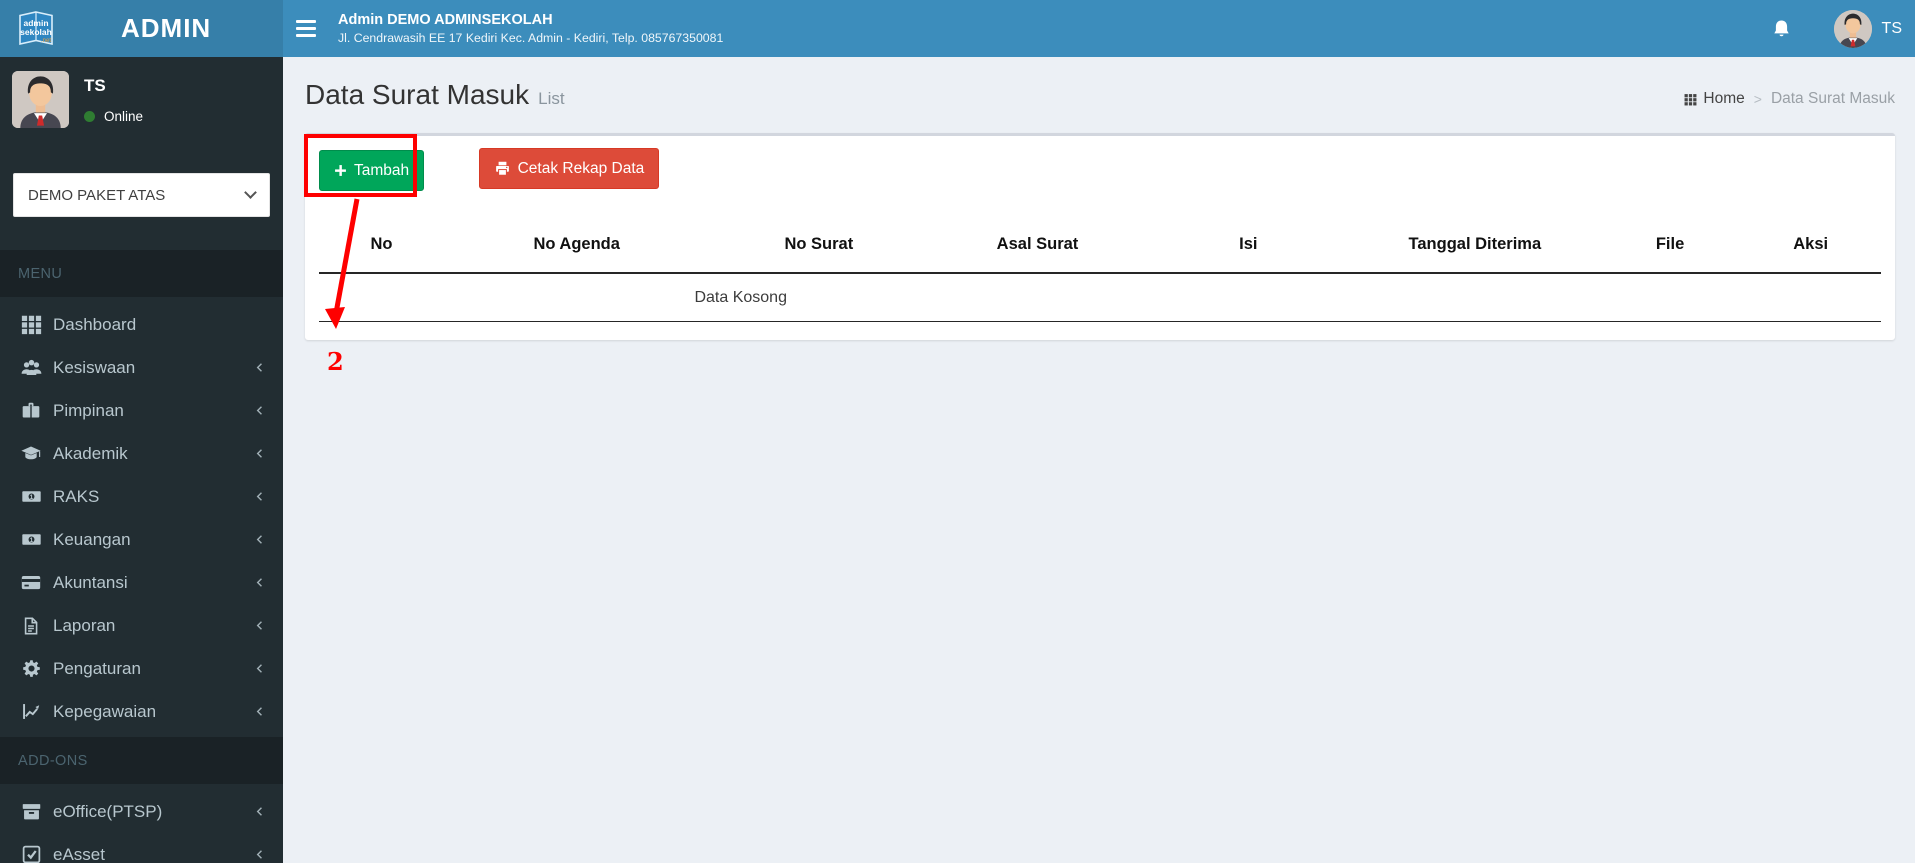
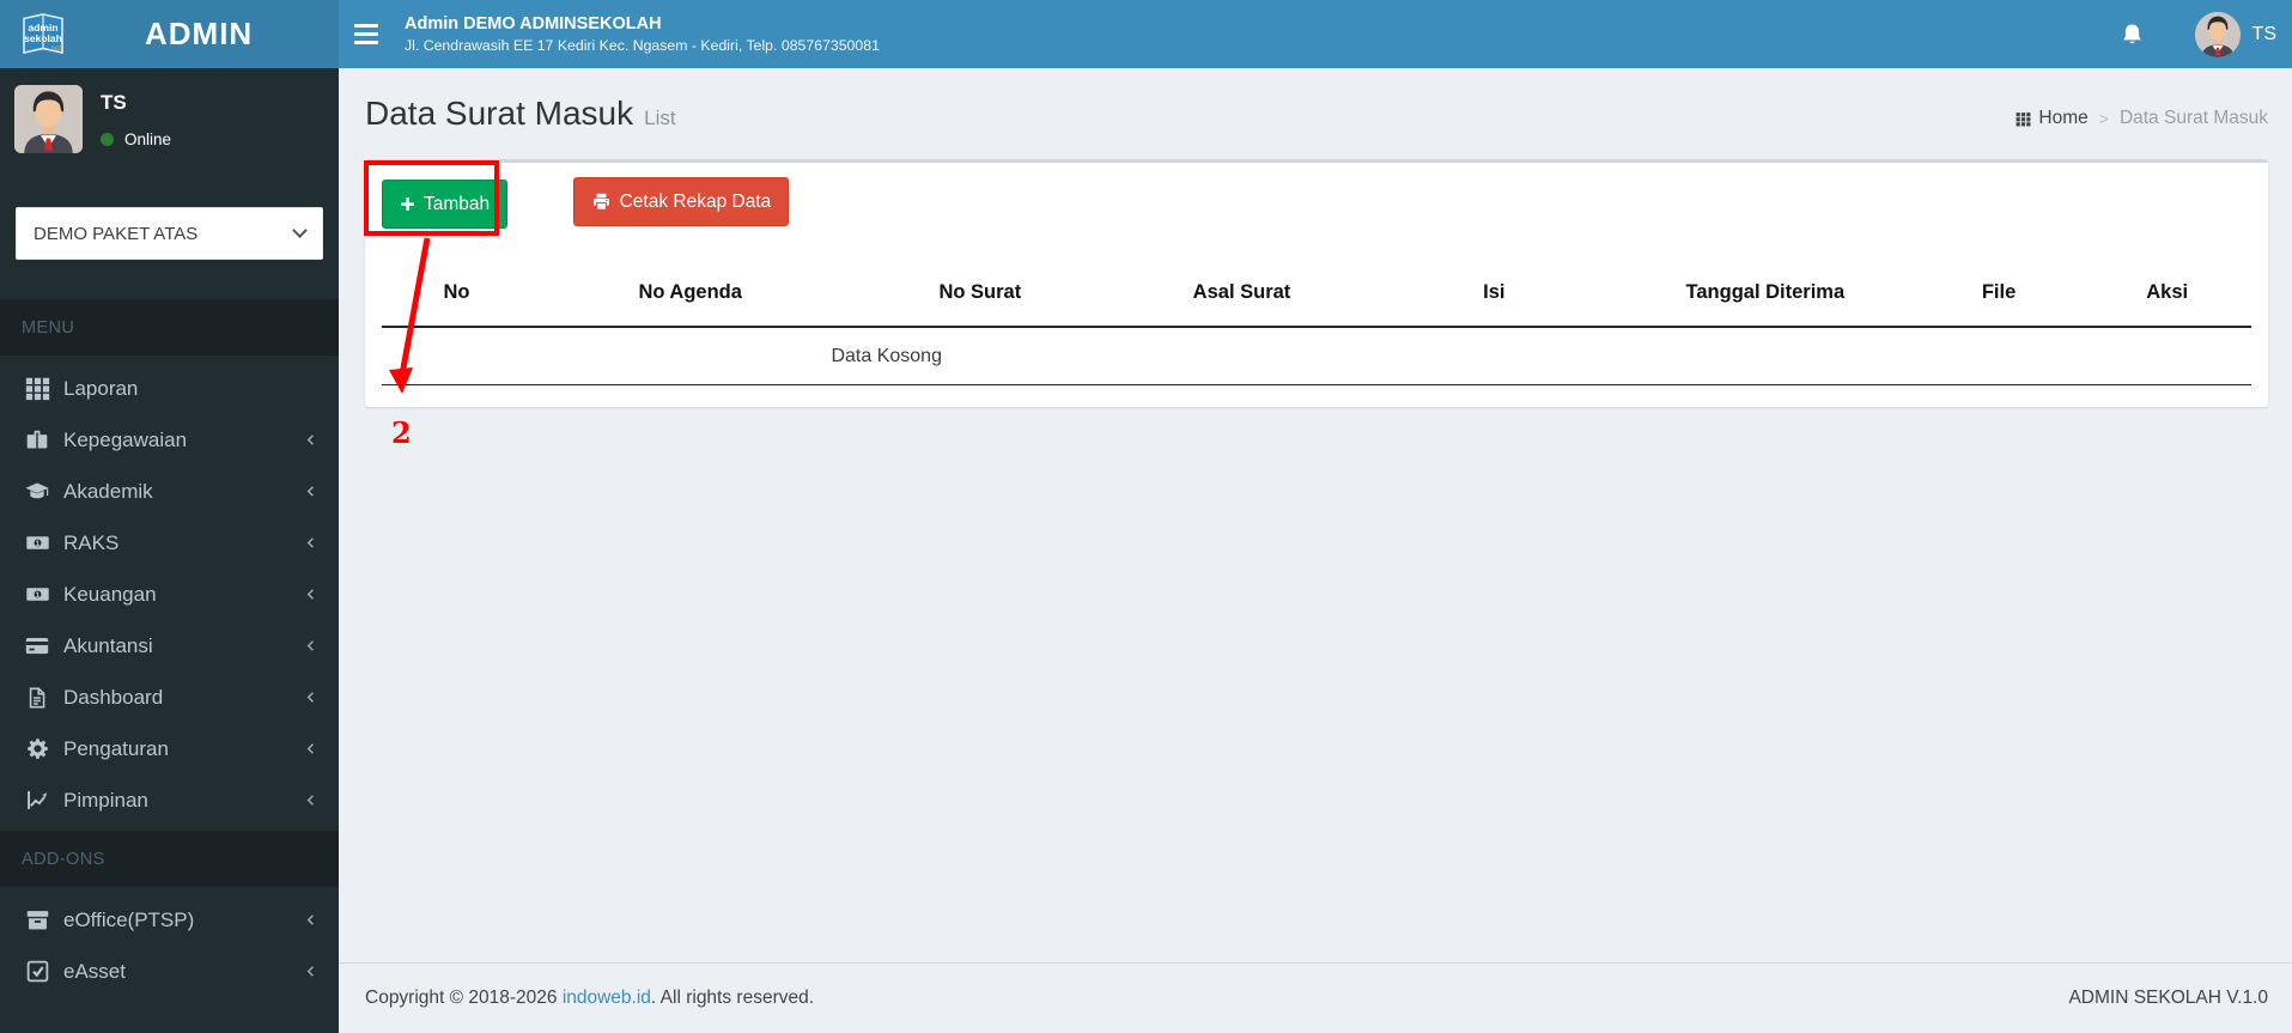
  admin
  sekolah
  ADMIN
  Admin DEMO ADMINSEKOLAH
- Jl. Cendrawasih EE 17 Kediri Kec. Admin - Kediri, Telp. 085767350081
+ Jl. Cendrawasih EE 17 Kediri Kec. Ngasem - Kediri, Telp. 085767350081
  TS
  TS
  Online
  DEMO PAKET ATAS
  MENU
- Dashboard
+ Laporan
- Kesiswaan
- Pimpinan
+ Kepegawaian
  Akademik
  RAKS
  Keuangan
  Akuntansi
- Laporan
+ Dashboard
  Pengaturan
- Kepegawaian
+ Pimpinan
  ADD-ONS
  eOffice(PTSP)
  eAsset
  Data Surat Masuk List
  Home
  >
  Data Surat Masuk
  Tambah
  Cetak Rekap Data
  No	No Agenda	No Surat	Asal Surat	Isi	Tanggal Diterima	File	Aksi
  Data Kosong
  2
+ Copyright © 2018-2026 indoweb.id. All rights reserved.
+ ADMIN SEKOLAH V.1.0
